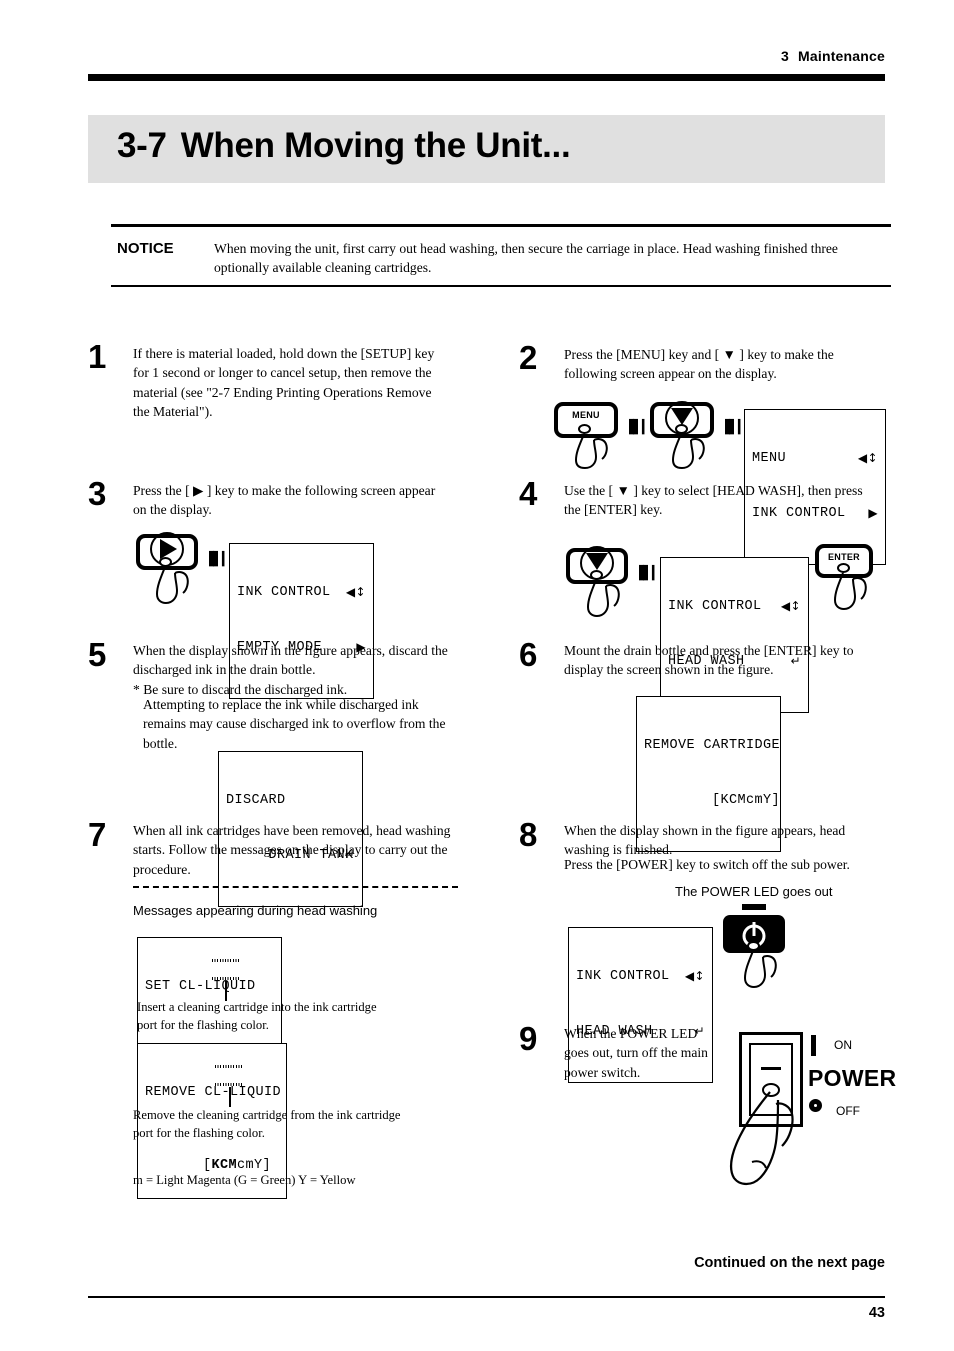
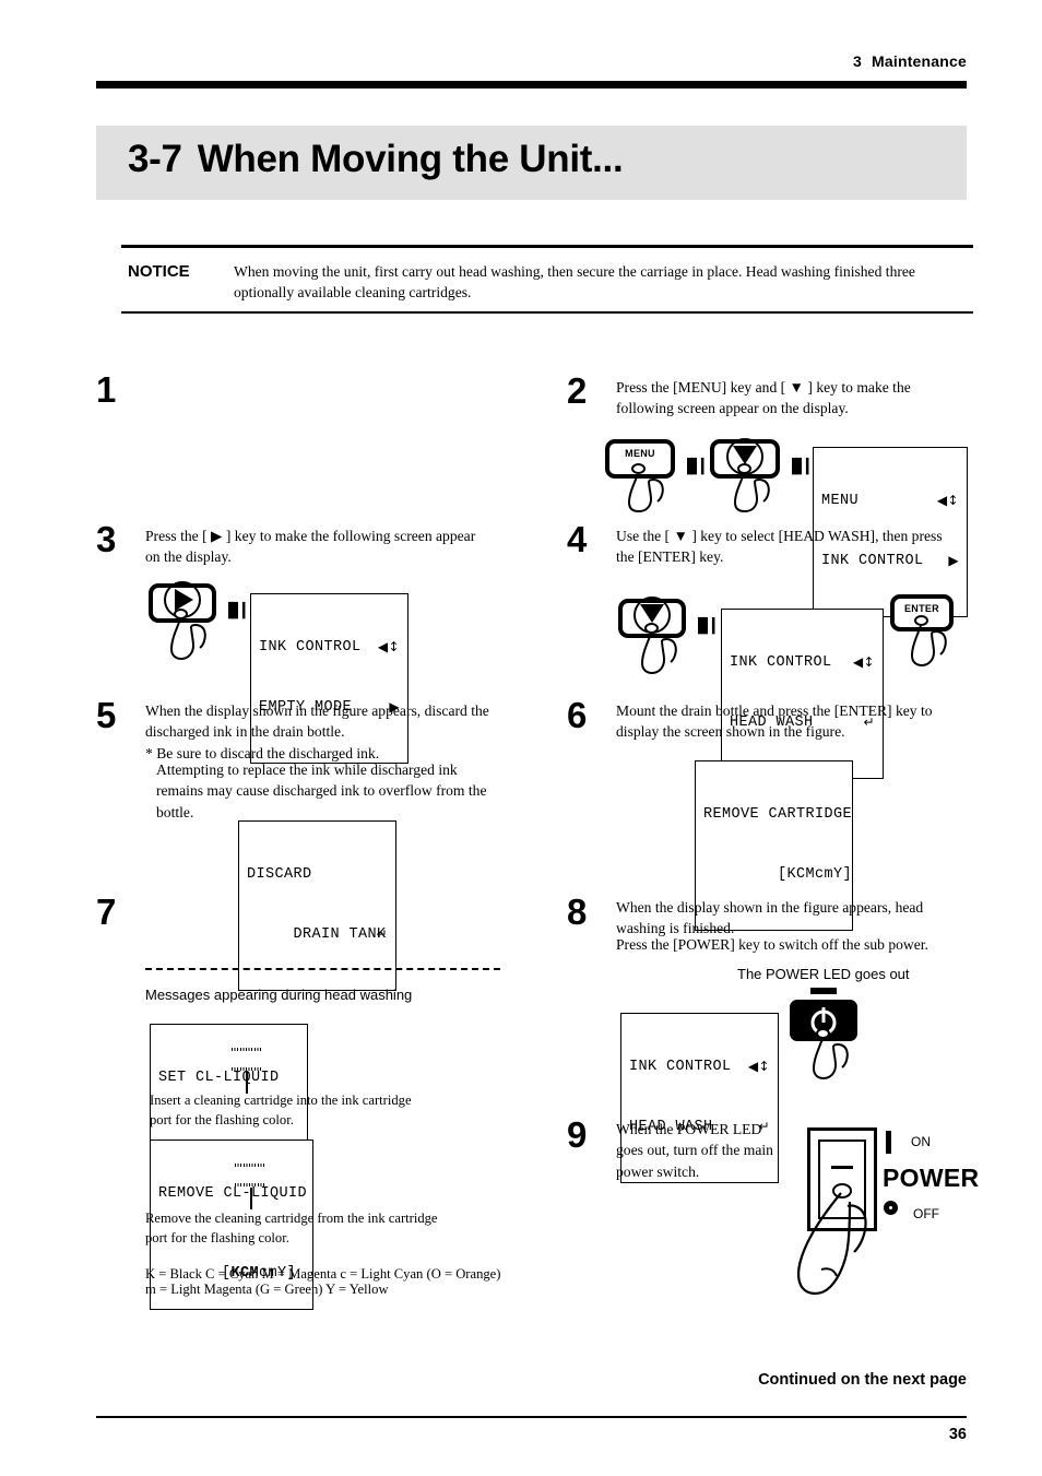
  3 Maintenance
  3-7 When Moving the Unit...
  NOTICE
  When moving the unit, first carry out head washing, then secure the carriage in place. Head washing finished three optionally available cleaning cartridges.
  1
- If there is material loaded, hold down the [SETUP] key for 1 second or longer to cancel setup, then remove the material (see "2-7 Ending Printing Operations Remove the Material").
  2
  Press the [MENU] key and [ ▼ ] key to make the following screen appear on the display.
  MENU
  ▐▌▎
  ▐▌▎
  MENU
  ◀↕
  INK CONTROL
  ▶
  3
  Press the [ ▶ ] key to make the following screen appear on the display.
  ▐▌▎
  INK CONTROL
  ◀↕
  EMPTY MODE
  ▶
  4
  Use the [ ▼ ] key to select [HEAD WASH], then press the [ENTER] key.
  ▐▌▎
  INK CONTROL
  ◀↕
  HEAD WASH
  ↵
  ENTER
  5
  When the display shown in the figure appears, discard the discharged ink in the drain bottle.
  * Be sure to discard the discharged ink.
  Attempting to replace the ink while discharged ink remains may cause discharged ink to overflow from the bottle.
  DISCARD
  DRAIN TANK
  ↵
  6
  Mount the drain bottle and press the [ENTER] key to display the screen shown in the figure.
  REMOVE CARTRIDGE
  [KCMcmY]
  7
- When all ink cartridges have been removed, head washing starts. Follow the messages on the display to carry out the procedure.
  Messages appearing during head washing
  SET CL-LIUID
  Insert a cleaning cartridge into the ink cartridge port for the flashing color.
  REMOVE CL-LIQUID
  [KCMcmY]
  Remove the cleaning cartridge from the ink cartridge port for the flashing color.
+ K = Black C = Cyan M = Magenta c = Light Cyan (O = Orange)
  m = Light Magenta (G = Green) Y = Yellow
  8
  When the display shown in the figure appears, head washing is finished.
  Press the [POWER] key to switch off the sub power.
  The POWER LED goes out
  INK CONTROL
  ◀↕
  HEAD WASH
  ↵
  9
  When the POWER LED goes out, turn off the main power switch.
  ON
  POWER
  OFF
  Continued on the next page
- 43
+ 36
